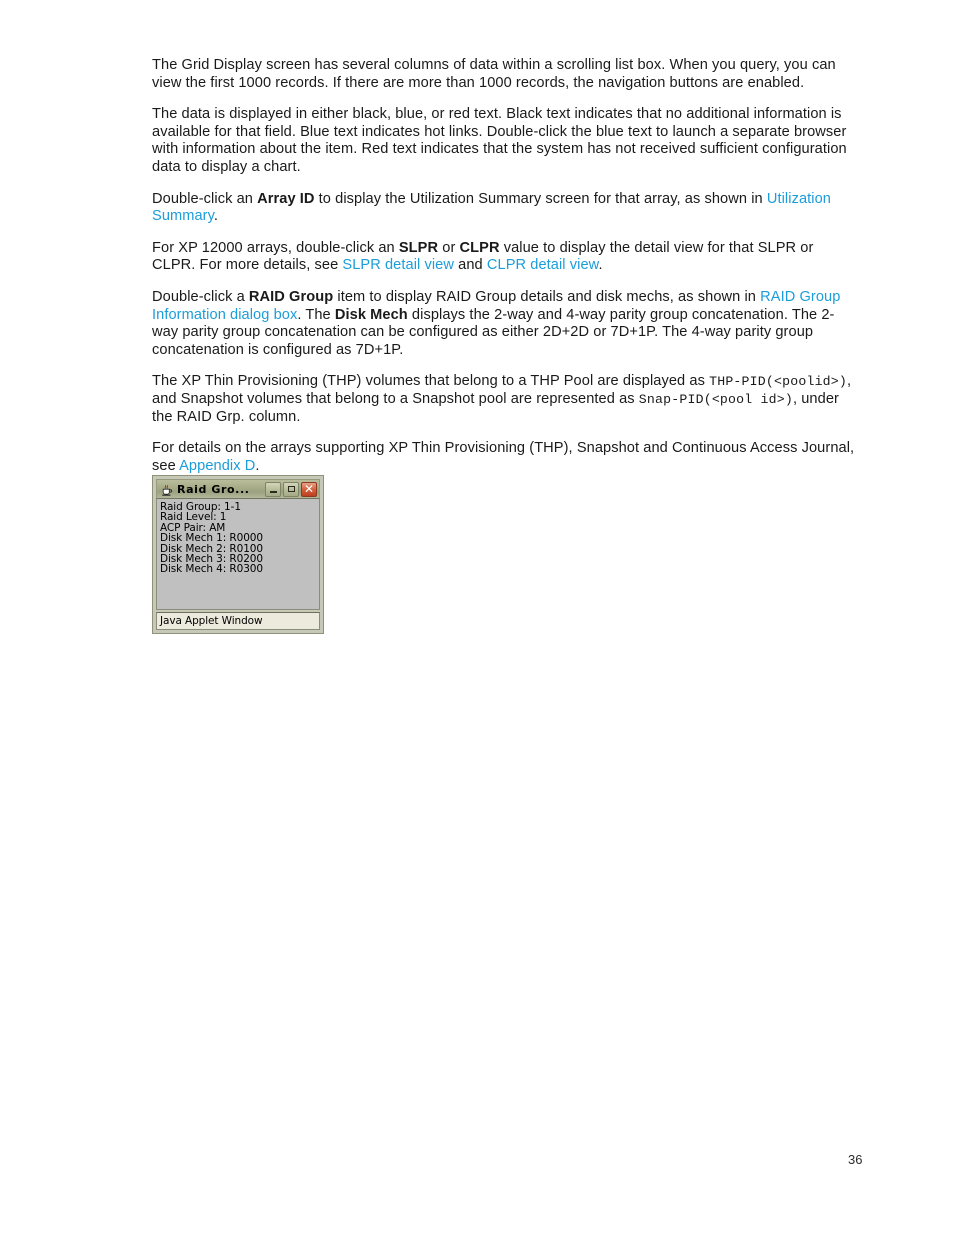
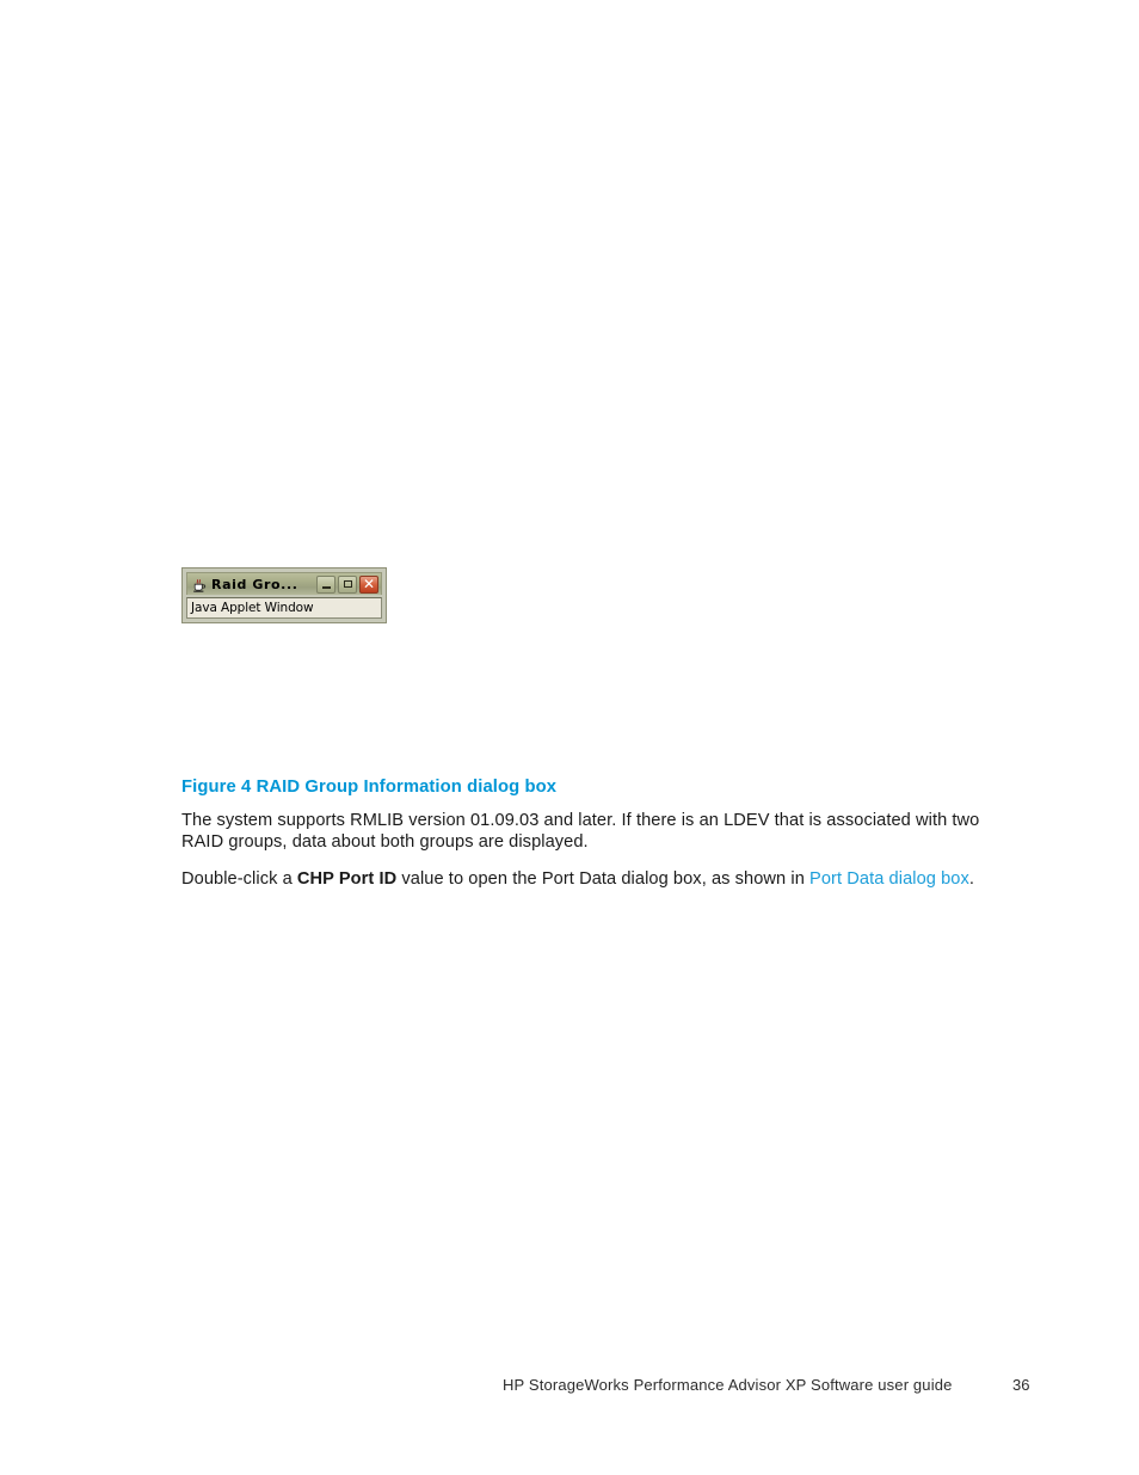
- The Grid Display screen has several columns of data within a scrolling list box. When you query, you can view the first 1000 records. If there are more than 1000 records, the navigation buttons are enabled.
- The data is displayed in either black, blue, or red text. Black text indicates that no additional information is available for that field. Blue text indicates hot links. Double-click the blue text to launch a separate browser with information about the item. Red text indicates that the system has not received sufficient configuration data to display a chart.
- Double-click an Array ID to display the Utilization Summary screen for that array, as shown in Utilization Summary.
- For XP 12000 arrays, double-click an SLPR or CLPR value to display the detail view for that SLPR or CLPR. For more details, see SLPR detail view and CLPR detail view.
- Double-click a RAID Group item to display RAID Group details and disk mechs, as shown in RAID Group Information dialog box. The Disk Mech displays the 2-way and 4-way parity group concatenation. The 2-way parity group concatenation can be configured as either 2D+2D or 7D+1P. The 4-way parity group concatenation is configured as 7D+1P.
- The XP Thin Provisioning (THP) volumes that belong to a THP Pool are displayed as THP-PID(<poolid>), and Snapshot volumes that belong to a Snapshot pool are represented as Snap-PID(<pool id>), under the RAID Grp. column.
- For details on the arrays supporting XP Thin Provisioning (THP), Snapshot and Continuous Access Journal, see Appendix D.
  Raid Gro...
  ✕
- Raid Group: 1-1
- Raid Level: 1
- ACP Pair: AM
- Disk Mech 1: R0000
- Disk Mech 2: R0100
- Disk Mech 3: R0200
- Disk Mech 4: R0300
  Java Applet Window
+ Figure 4 RAID Group Information dialog box
+ The system supports RMLIB version 01.09.03 and later. If there is an LDEV that is associated with two RAID groups, data about both groups are displayed.
+ Double-click a CHP Port ID value to open the Port Data dialog box, as shown in Port Data dialog box.
+ HP StorageWorks Performance Advisor XP Software user guide
  36
